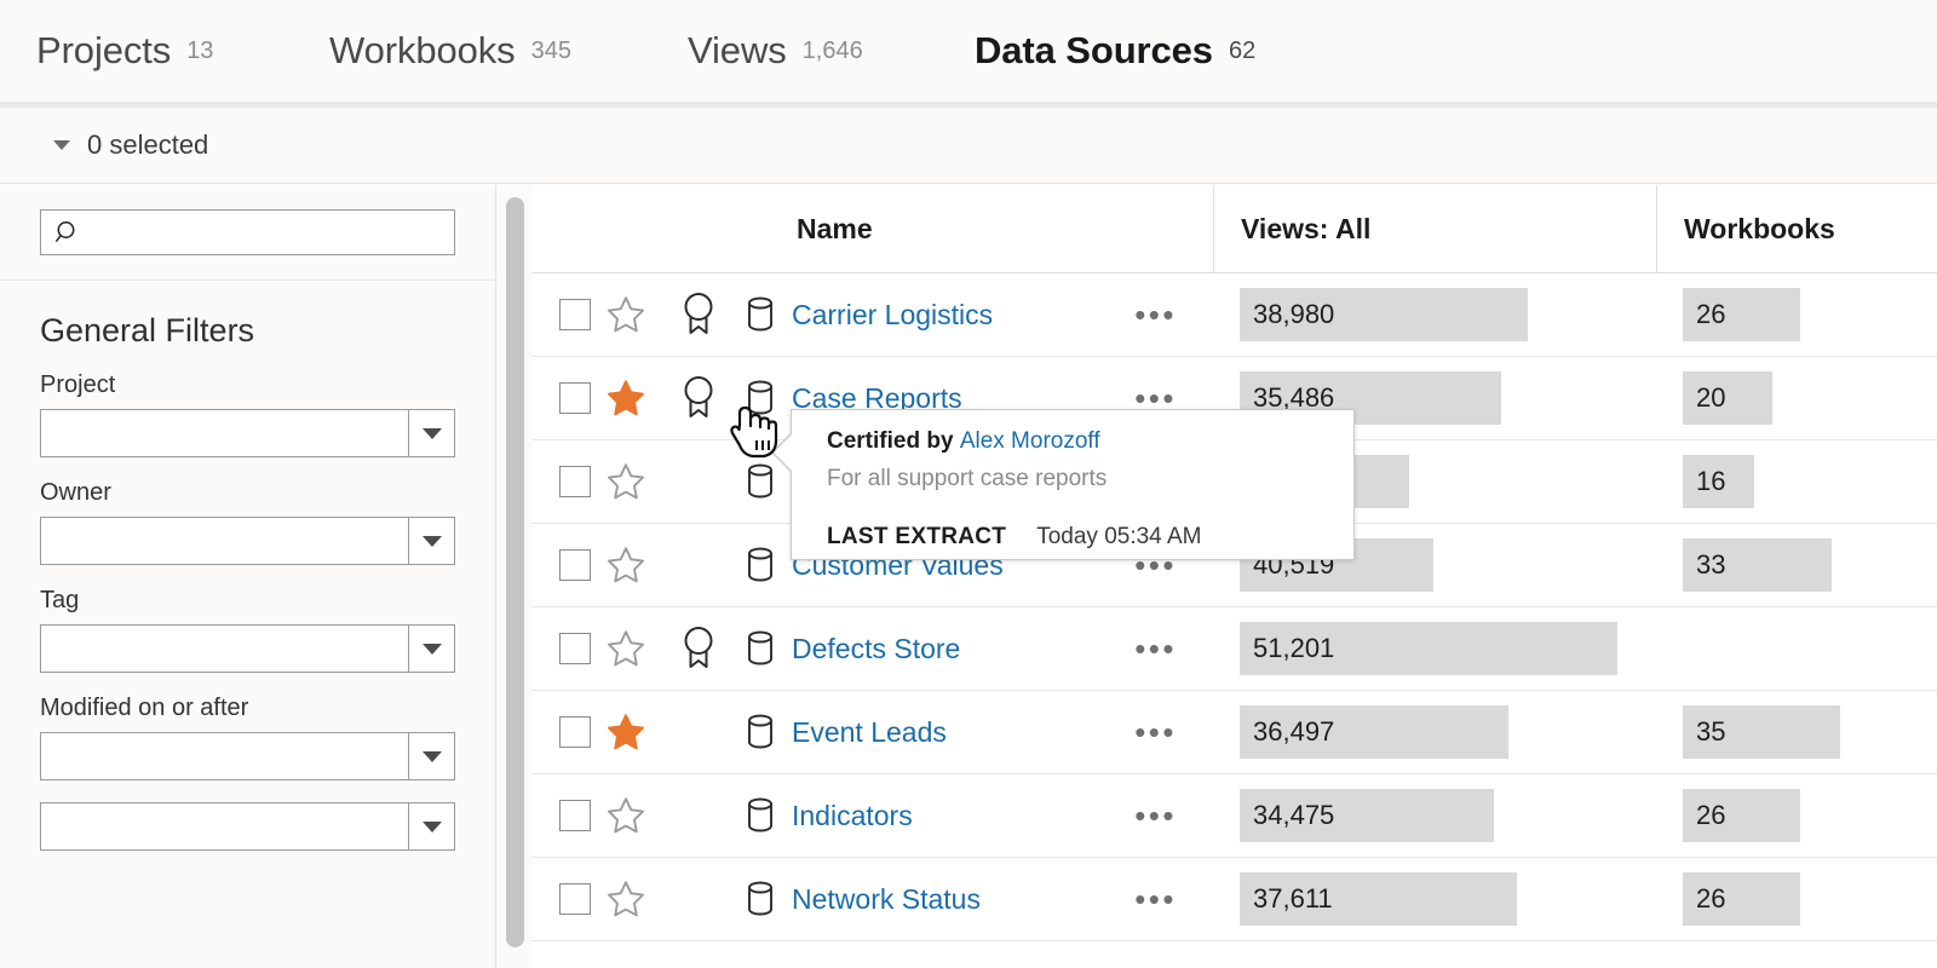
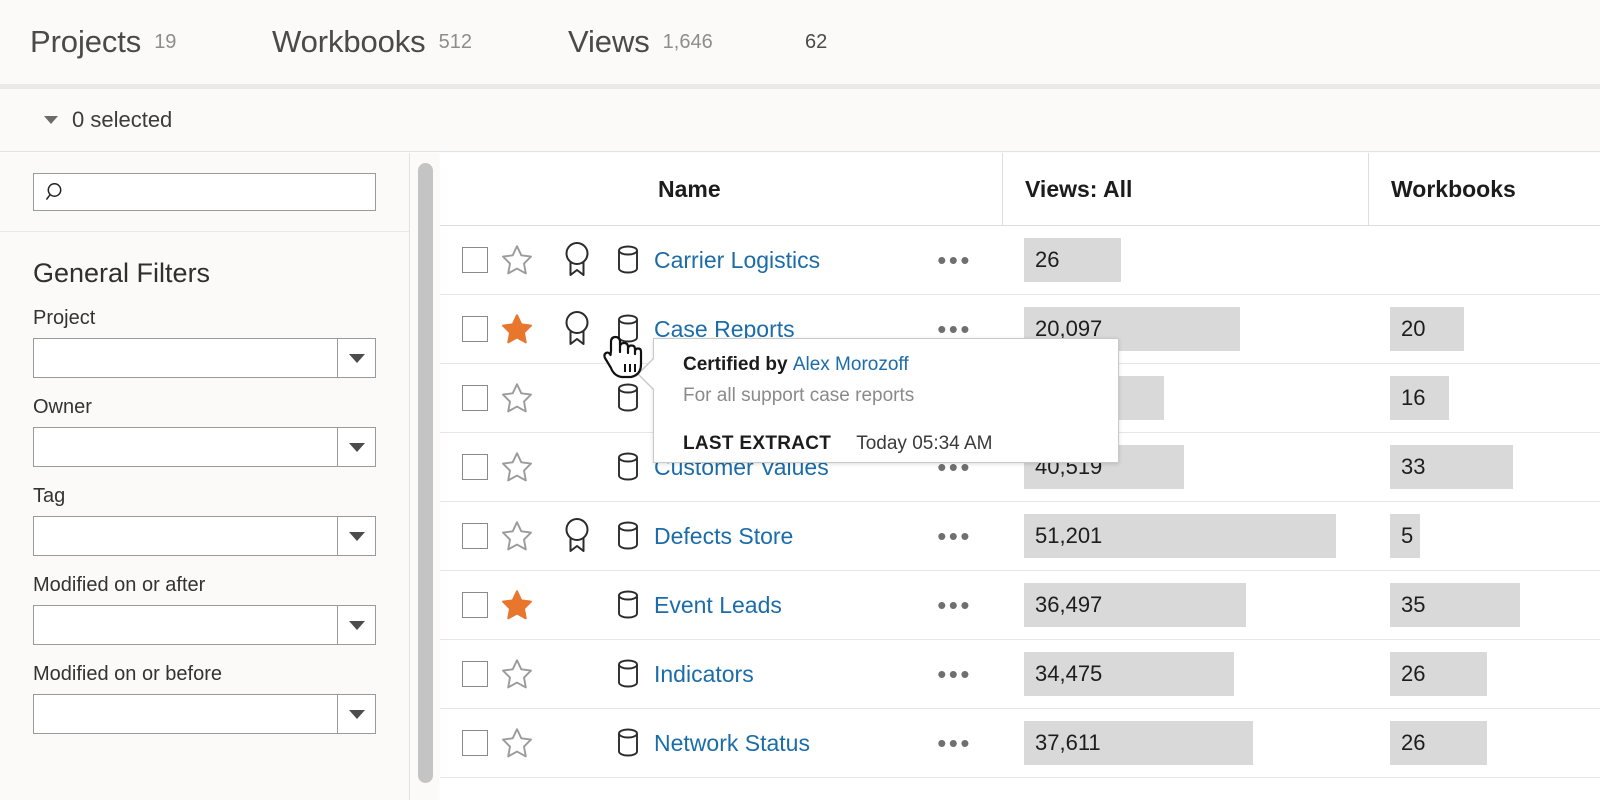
  Projects
- 13
+ 19
  Workbooks
- 345
+ 512
  Views
  1,646
- Data Sources
  62
  0 selected
  General Filters
  Project
  Owner
  Tag
  Modified on or after
+ Modified on or before
  Name
  Views: All
  Workbooks
  Carrier Logistics
  •••
- 38,980
  26
  Case Reports
  •••
- 35,486
+ 20,097
  20
  16
  Customer Values
  •••
  40,519
  33
  Defects Store
  •••
  51,201
+ 5
  Event Leads
  •••
  36,497
  35
  Indicators
  •••
  34,475
  26
  Network Status
  •••
  37,611
  26
  Certified by Alex Morozoff
  For all support case reports
  LAST EXTRACT
  Today 05:34 AM
